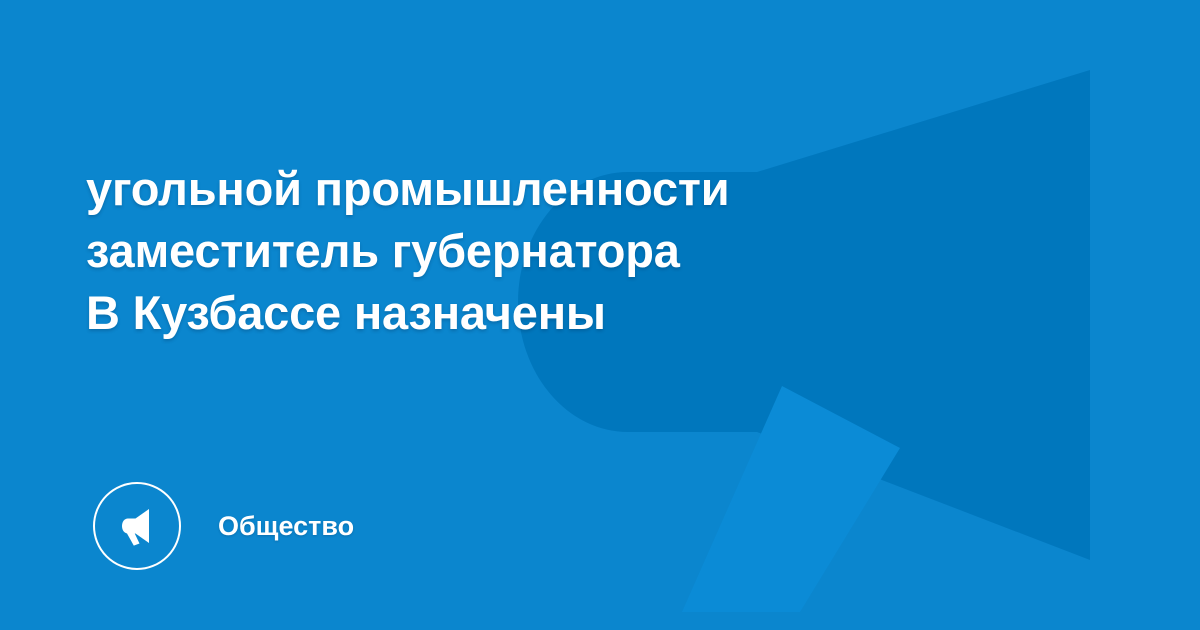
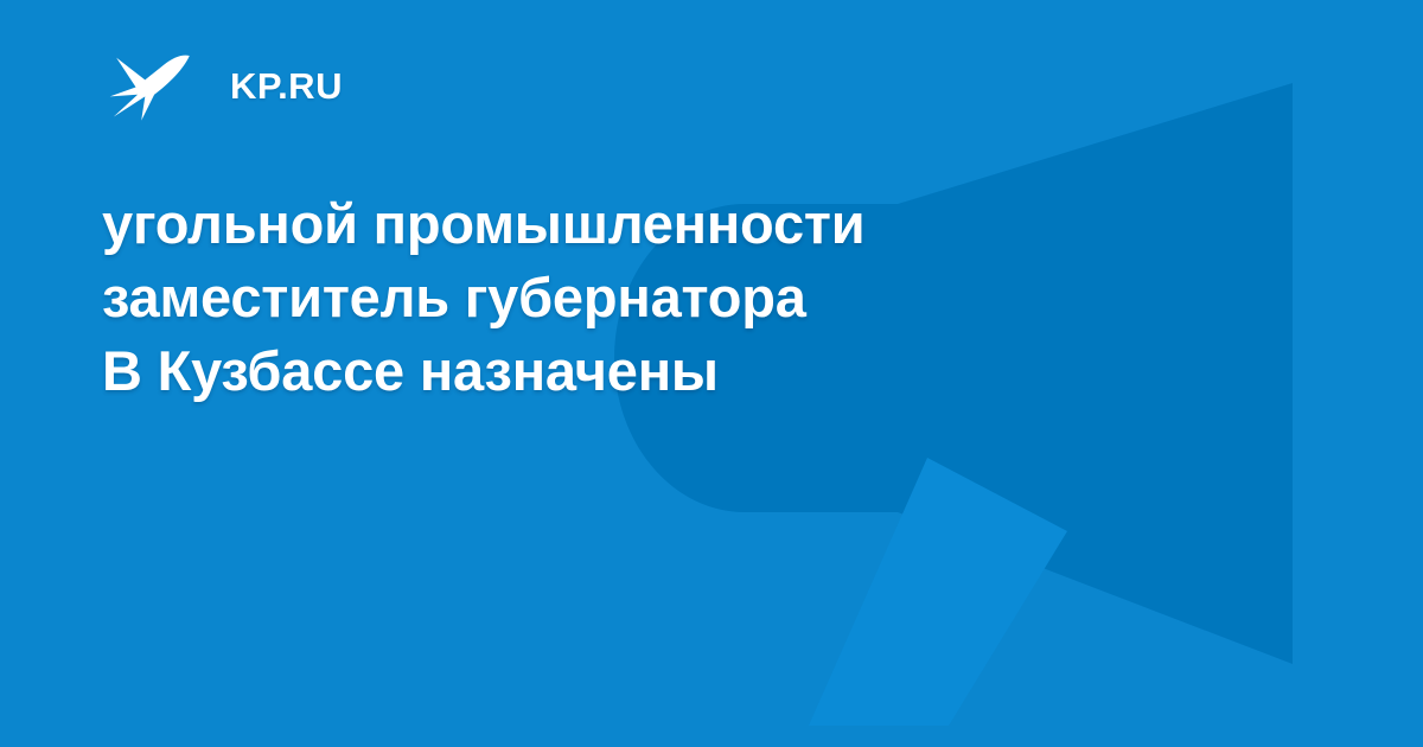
+ KP.RU
  угольной промышленности
  заместитель губернатора
  В Кузбассе назначены
- Общество
